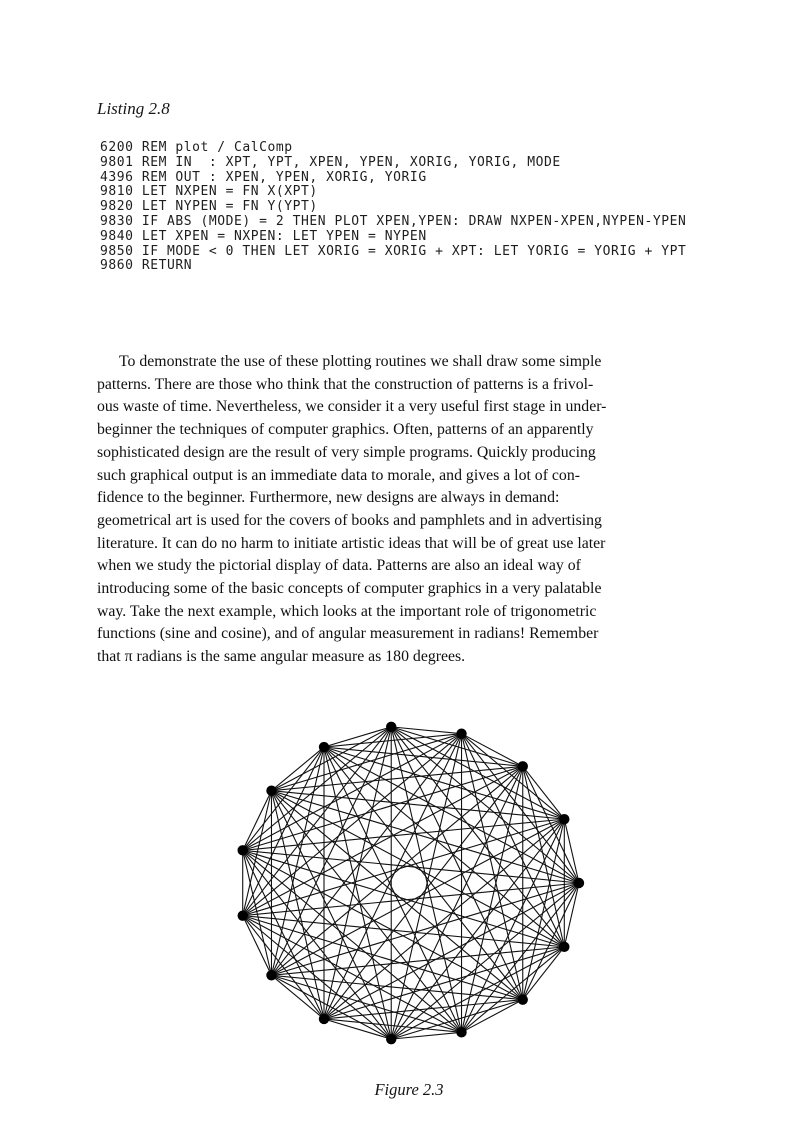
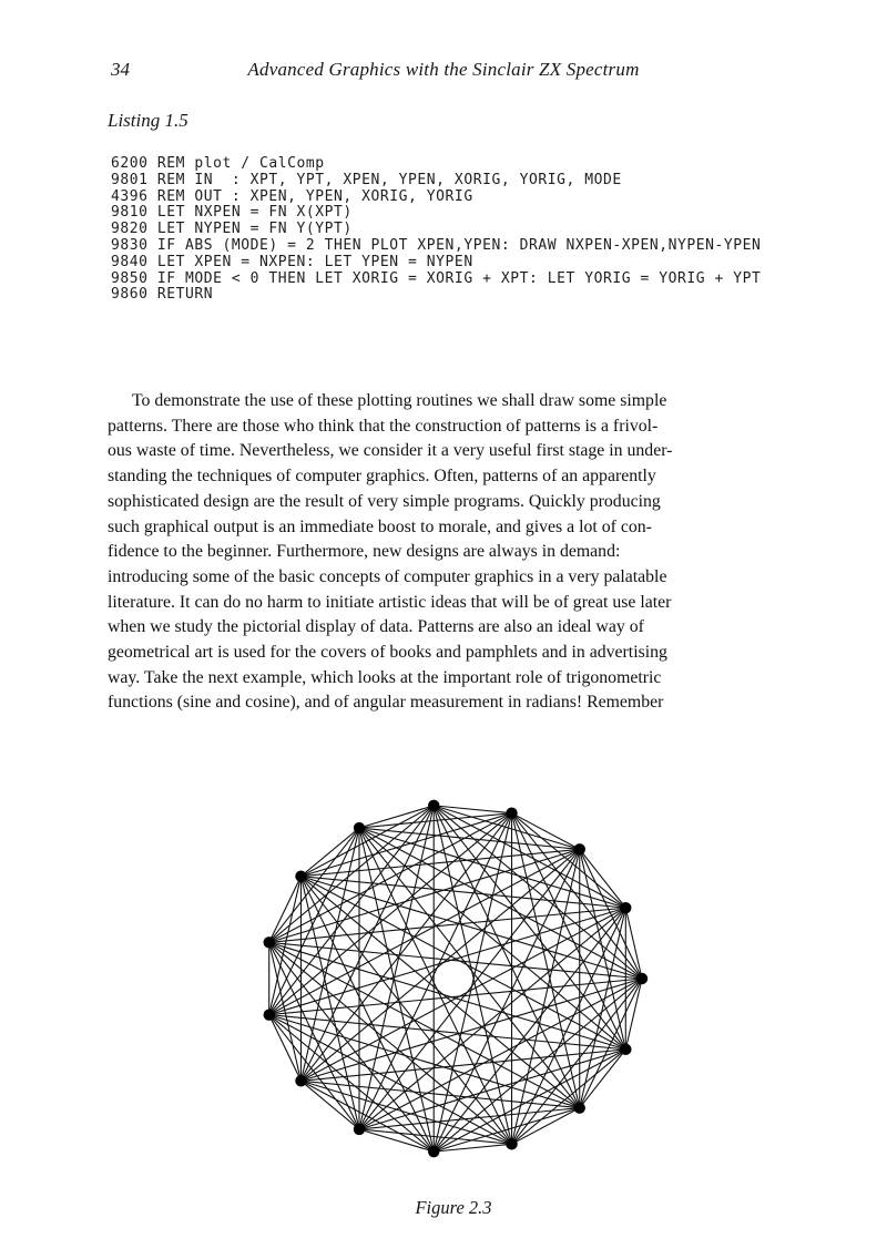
+ 34
+ Advanced Graphics with the Sinclair ZX Spectrum
- Listing 2.8
+ Listing 1.5
  6200 REM plot / CalComp
  9801 REM IN : XPT, YPT, XPEN, YPEN, XORIG, YORIG, MODE
  4396 REM OUT : XPEN, YPEN, XORIG, YORIG
  9810 LET NXPEN = FN X(XPT)
  9820 LET NYPEN = FN Y(YPT)
  9830 IF ABS (MODE) = 2 THEN PLOT XPEN,YPEN: DRAW NXPEN-XPEN,NYPEN-YPEN
  9840 LET XPEN = NXPEN: LET YPEN = NYPEN
  9850 IF MODE < 0 THEN LET XORIG = XORIG + XPT: LET YORIG = YORIG + YPT
  9860 RETURN
  To demonstrate the use of these plotting routines we shall draw some simple
  patterns. There are those who think that the construction of patterns is a frivol-
  ous waste of time. Nevertheless, we consider it a very useful first stage in under-
- beginner the techniques of computer graphics. Often, patterns of an apparently
+ standing the techniques of computer graphics. Often, patterns of an apparently
  sophisticated design are the result of very simple programs. Quickly producing
- such graphical output is an immediate data to morale, and gives a lot of con-
+ such graphical output is an immediate boost to morale, and gives a lot of con-
  fidence to the beginner. Furthermore, new designs are always in demand:
- geometrical art is used for the covers of books and pamphlets and in advertising
+ introducing some of the basic concepts of computer graphics in a very palatable
  literature. It can do no harm to initiate artistic ideas that will be of great use later
  when we study the pictorial display of data. Patterns are also an ideal way of
- introducing some of the basic concepts of computer graphics in a very palatable
+ geometrical art is used for the covers of books and pamphlets and in advertising
  way. Take the next example, which looks at the important role of trigonometric
  functions (sine and cosine), and of angular measurement in radians! Remember
- that π radians is the same angular measure as 180 degrees.
  Figure 2.3
